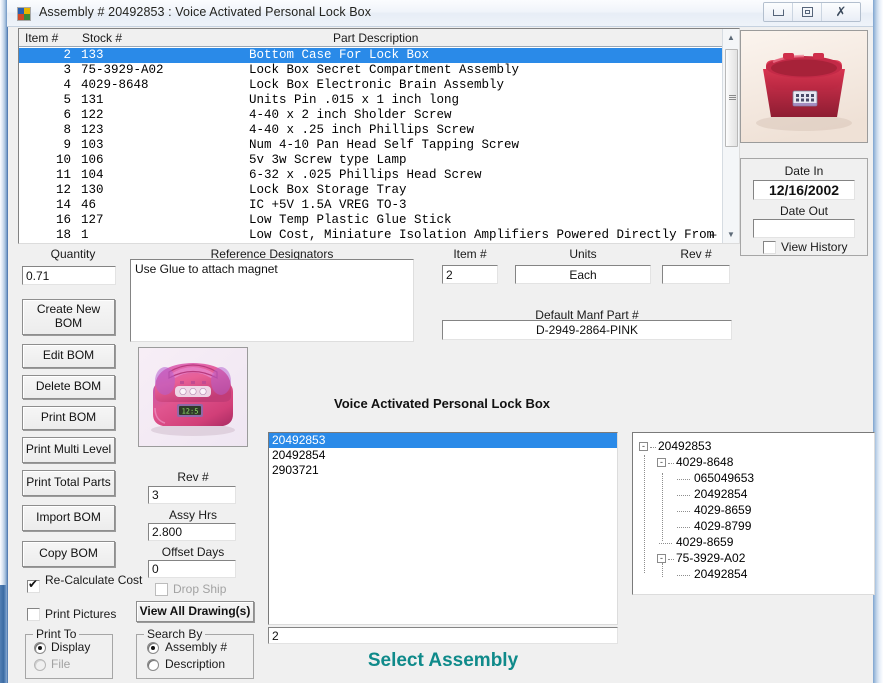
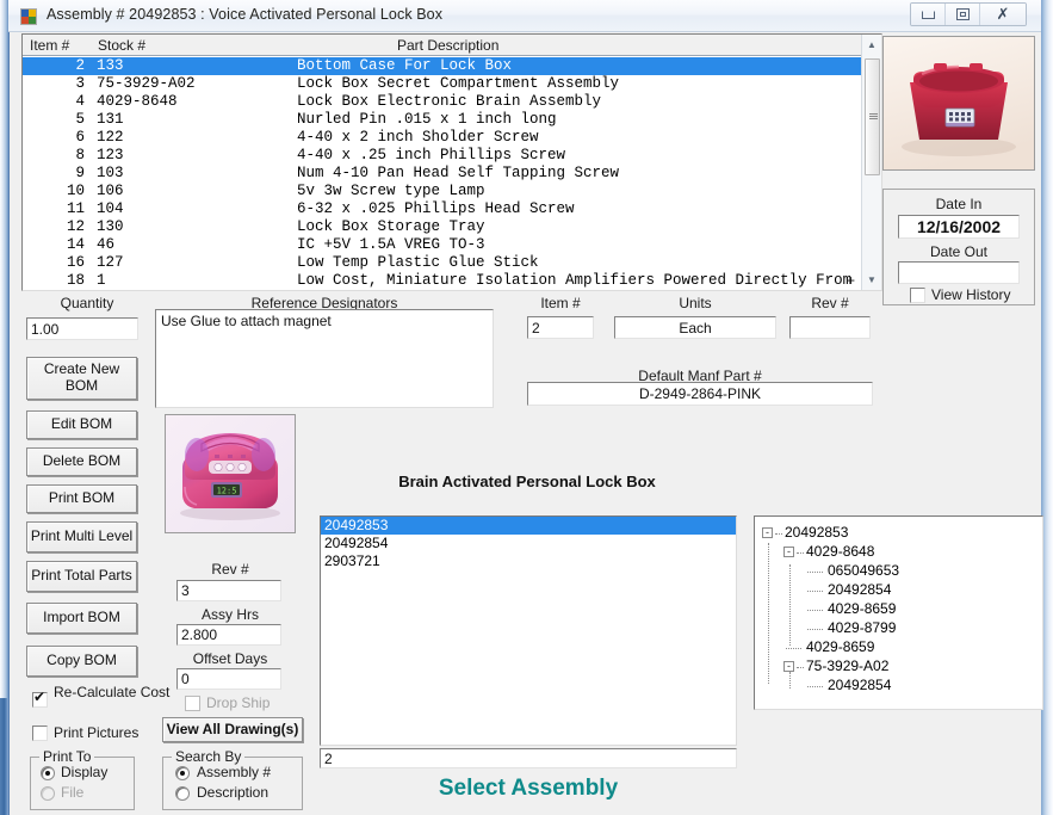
  Assembly # 20492853 : Voice Activated Personal Lock Box
  ✗
  Item #
  Stock #
  Part Description
  2
  133
  Bottom Case For Lock Box
  3
  75-3929-A02
  Lock Box Secret Compartment Assembly
  4
  4029-8648
  Lock Box Electronic Brain Assembly
  5
  131
- Units Pin .015 x 1 inch long
+ Nurled Pin .015 x 1 inch long
  6
  122
  4-40 x 2 inch Sholder Screw
  8
  123
  4-40 x .25 inch Phillips Screw
  9
  103
  Num 4-10 Pan Head Self Tapping Screw
  10
  106
  5v 3w Screw type Lamp
  11
  104
  6-32 x .025 Phillips Head Screw
  12
  130
  Lock Box Storage Tray
  14
  46
  IC +5V 1.5A VREG TO-3
  16
  127
  Low Temp Plastic Glue Stick
  18
  1
  Low Cost, Miniature Isolation Amplifiers Powered Directly From
  ▲
  ▼
  +
  Date In
  12/16/2002
  Date Out
  View History
  Quantity
- 0.71
+ 1.00
  Reference Designators
  Use Glue to attach magnet
  Item #
  2
  Units
  Each
  Rev #
  Default Manf Part #
  D-2949-2864-PINK
  Create New BOM
  Edit BOM
  Delete BOM
  Print BOM
  Print Multi Level
  Print Total Parts
  Import BOM
  Copy BOM
  Re-Calculate Cost
  Print Pictures
  Print To
  Display
  File
  12:5
  Rev #
  3
  Assy Hrs
  2.800
  Offset Days
  0
  Drop Ship
  View All Drawing(s)
  Search By
  Assembly #
  Description
- Voice Activated Personal Lock Box
+ Brain Activated Personal Lock Box
  20492853
  20492854
  2903721
  2
  Select Assembly
  -
  20492853
  -
  4029-8648
  065049653
  20492854
  4029-8659
  4029-8799
  4029-8659
  -
  75-3929-A02
  20492854
